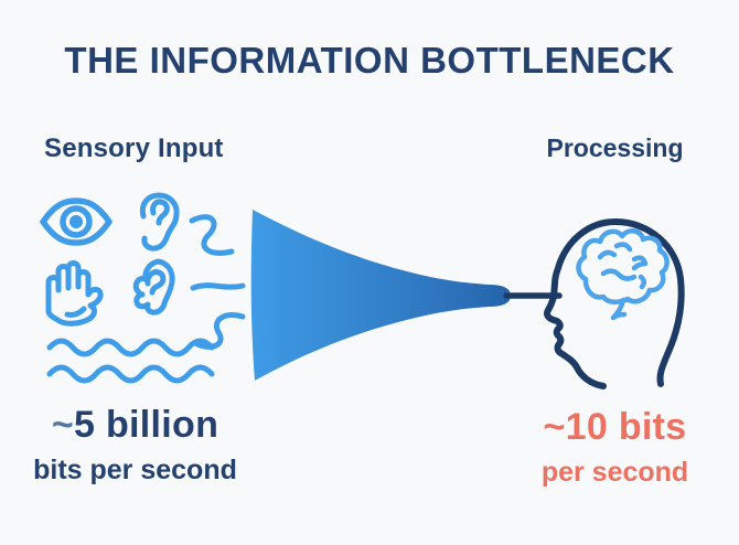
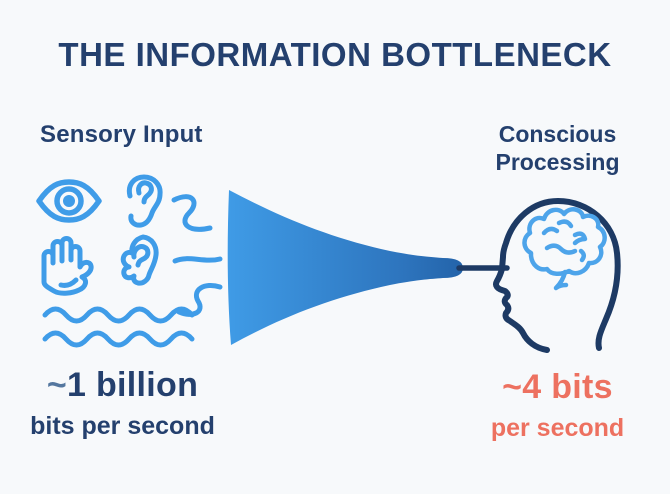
  THE INFORMATION BOTTLENECK
  Sensory Input
+ Conscious
  Processing
- ~5 billion
+ ~1 billion
  bits per second
- ~10 bits
+ ~4 bits
  per second
